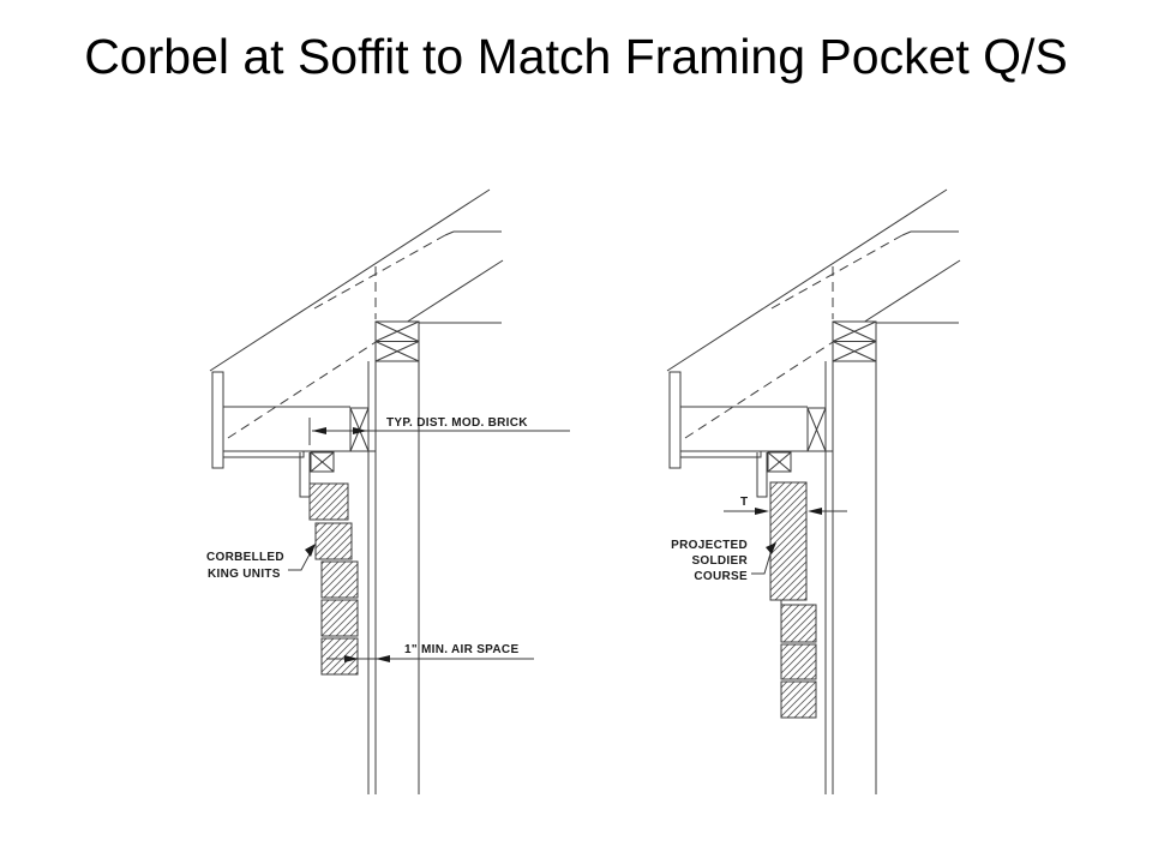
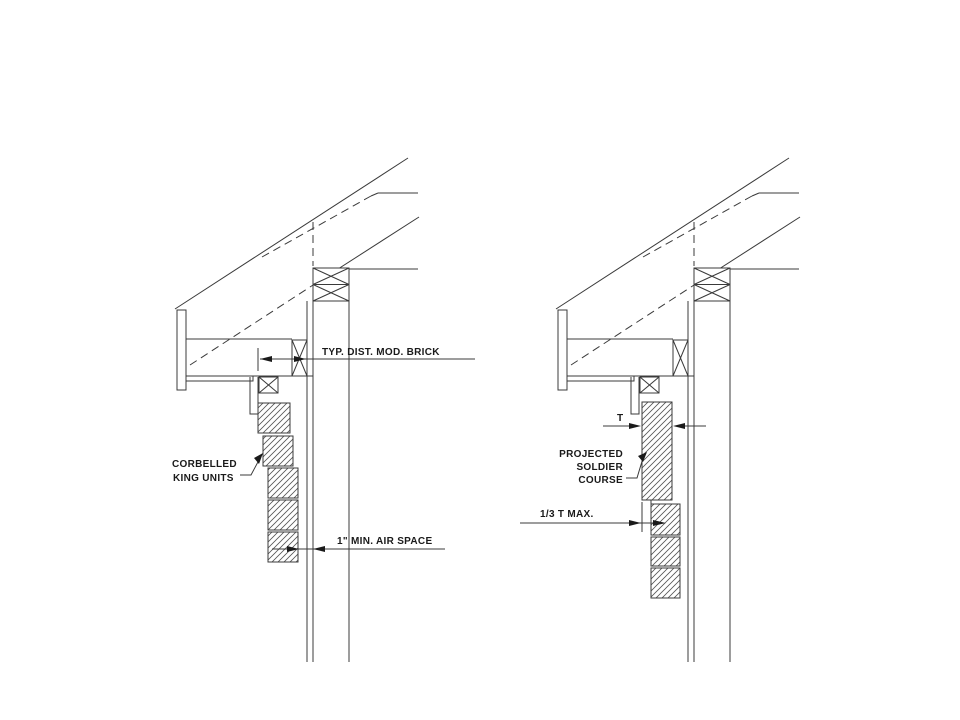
- Corbel at Soffit to Match Framing Pocket Q/S
  TYP. DIST. MOD. BRICK
  CORBELLED
  KING UNITS
  1" MIN. AIR SPACE
  T
  PROJECTED
  SOLDIER
  COURSE
+ 1/3 T MAX.
